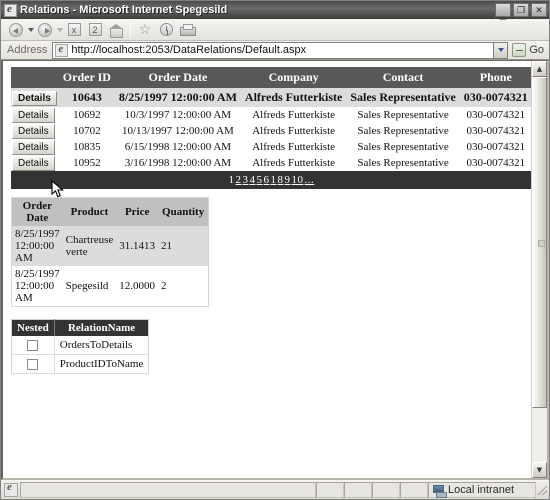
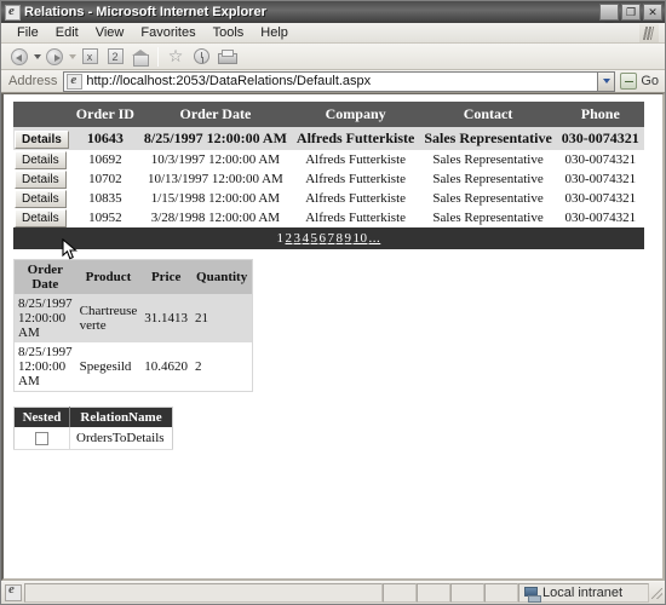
- Relations - Microsoft Internet Spegesild
+ Relations - Microsoft Internet Explorer
  _
  ❐
  ✕
+ File
+ Edit
+ View
+ Favorites
+ Tools
+ Help
  x
  2
  ☆
  Address
  http://localhost:2053/DataRelations/Default.aspx
  Go
  	Order ID	Order Date	Company	Contact	Phone
  Details	10643	8/25/1997 12:00:00 AM	Alfreds Futterkiste	Sales Representative	030-0074321
  Details	10692	10/3/1997 12:00:00 AM	Alfreds Futterkiste	Sales Representative	030-0074321
  Details	10702	10/13/1997 12:00:00 AM	Alfreds Futterkiste	Sales Representative	030-0074321
- Details	10835	6/15/1998 12:00:00 AM	Alfreds Futterkiste	Sales Representative	030-0074321
+ Details	10835	1/15/1998 12:00:00 AM	Alfreds Futterkiste	Sales Representative	030-0074321
- Details	10952	3/16/1998 12:00:00 AM	Alfreds Futterkiste	Sales Representative	030-0074321
+ Details	10952	3/28/1998 12:00:00 AM	Alfreds Futterkiste	Sales Representative	030-0074321
- 12345618910...
+ 12345678910...
  Order Date	Product	Price	Quantity
  8/25/1997 12:00:00 AM	Chartreuse verte	31.1413	21
- 8/25/1997 12:00:00 AM	Spegesild	12.0000	2
+ 8/25/1997 12:00:00 AM	Spegesild	10.4620	2
  Nested	RelationName
  	OrdersToDetails
- 	ProductIDToName
- ▲
- ▼
  Local intranet
